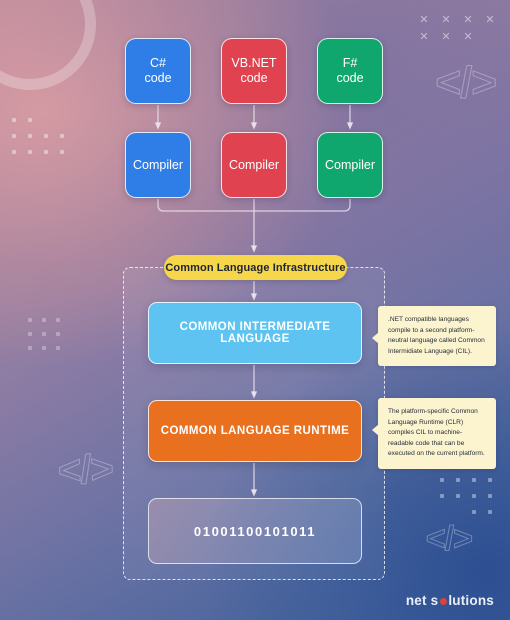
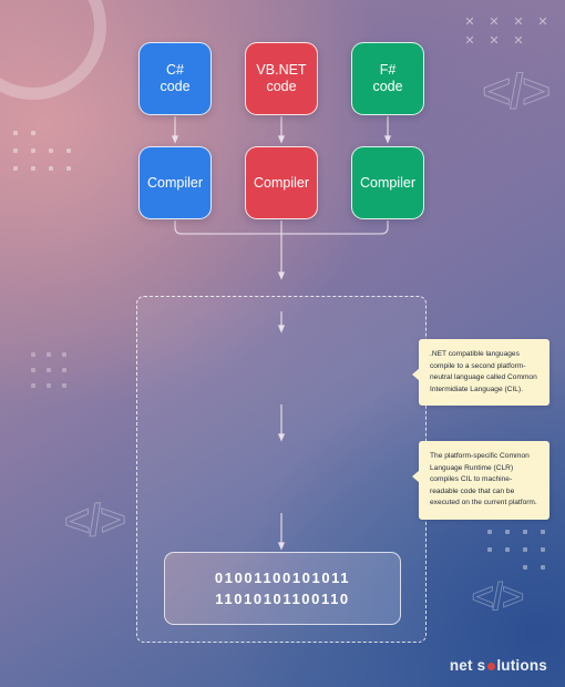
  </>
  </>
  ✕
  ✕
  ✕
  ✕
  ✕
  ✕
  ✕
  C#
  code
  VB.NET
  code
  F#
  code
  Compiler
  Compiler
  Compiler
- Common Language Infrastructure
- COMMON INTERMEDIATE LANGUAGE
- COMMON LANGUAGE RUNTIME
  01001100101011
+ 11010101100110
  net s
  lutions
